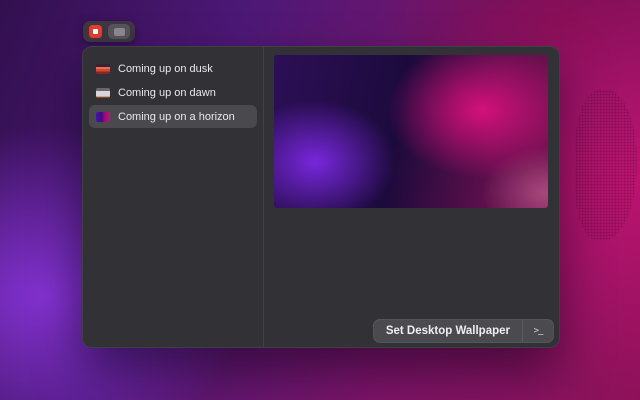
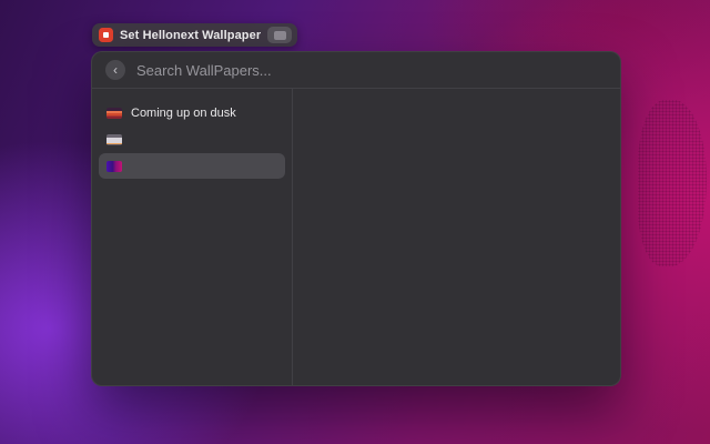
+ Set Hellonext Wallpaper
+ ‹
+ Search WallPapers...
  Coming up on dusk
- Coming up on dawn
- Coming up on a horizon
- Set Desktop Wallpaper
- >_
